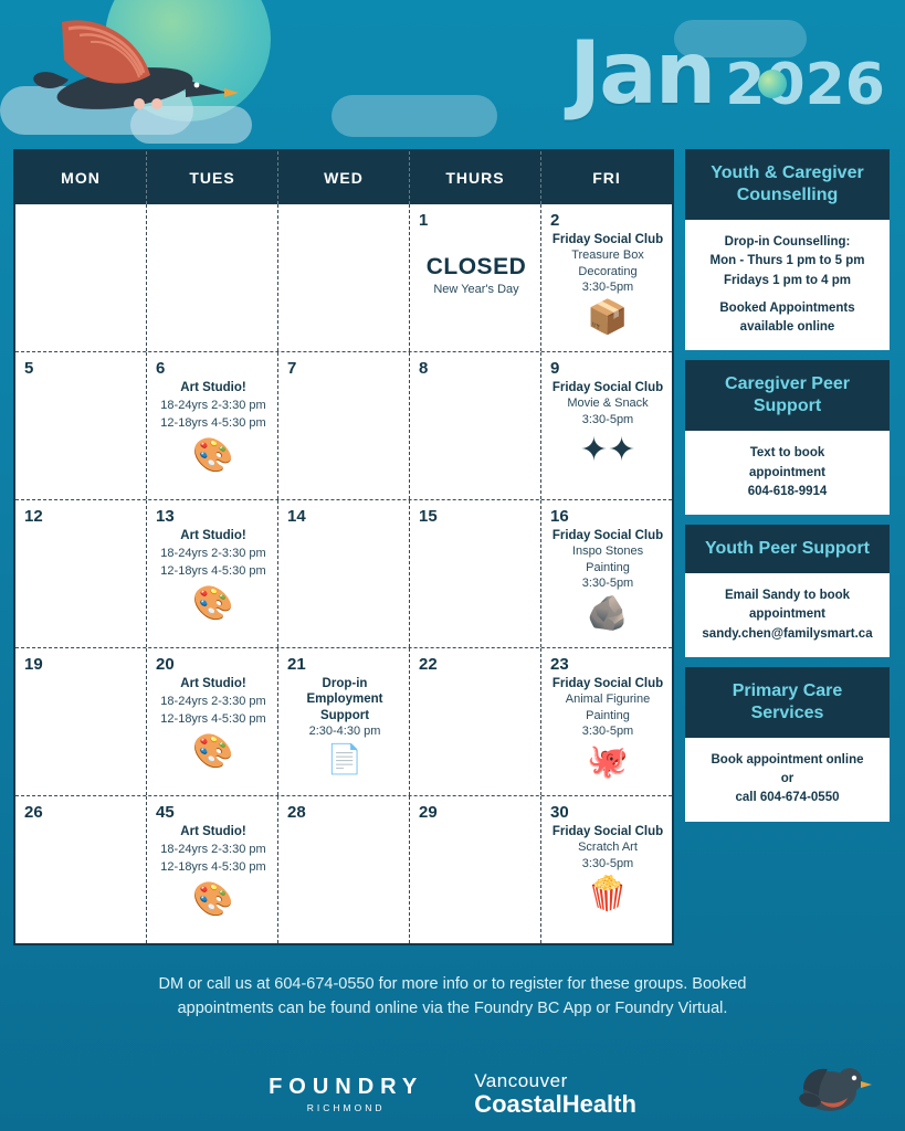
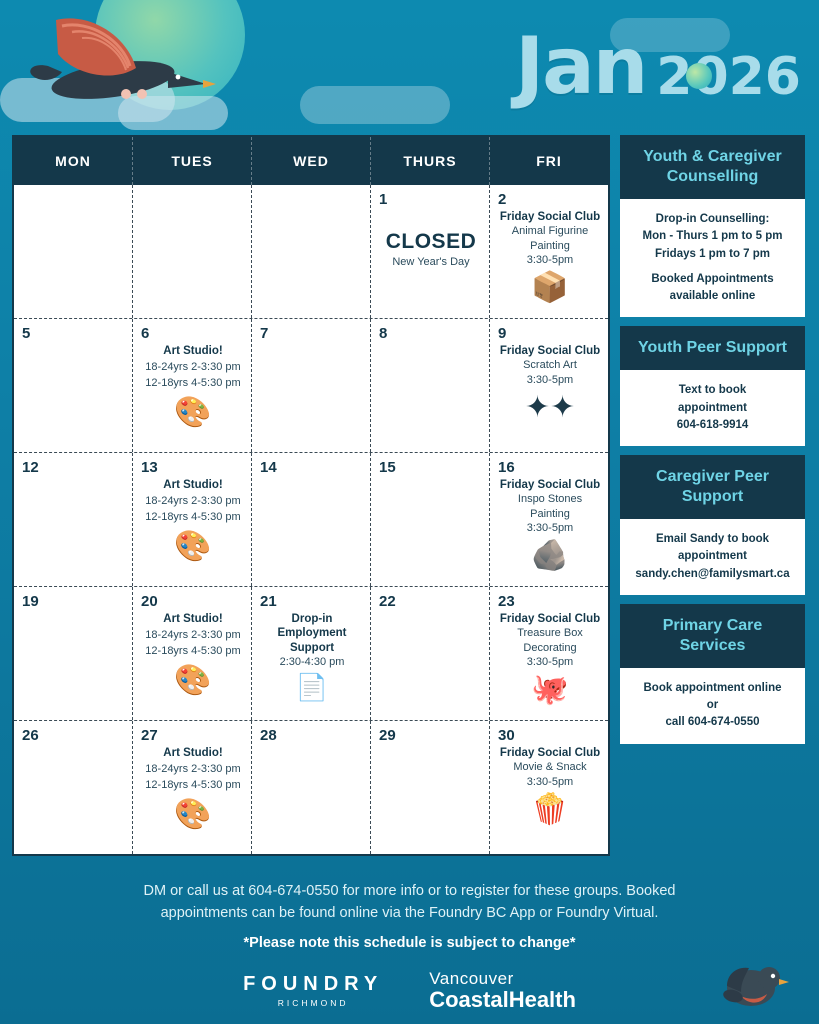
  Jan
  226
  MON
  TUES
  WED
  THURS
  FRI
  1
  CLOSED
  New Year's Day
  2
  Friday Social Club
- Treasure Box Decorating
+ Animal Figurine Painting
  3:30-5pm
  📦
  5
  6
  Art Studio!
  18-24yrs 2-3:30 pm
  12-18yrs 4-5:30 pm
  🎨
  7
  8
  9
  Friday Social Club
- Movie & Snack
+ Scratch Art
  3:30-5pm
  ✦✦
  12
  13
  Art Studio!
  18-24yrs 2-3:30 pm
  12-18yrs 4-5:30 pm
  🎨
  14
  15
  16
  Friday Social Club
  Inspo Stones Painting
  3:30-5pm
  🪨
  19
  20
  Art Studio!
  18-24yrs 2-3:30 pm
  12-18yrs 4-5:30 pm
  🎨
  21
  Drop-in Employment Support
  2:30-4:30 pm
  📄
  22
  23
  Friday Social Club
- Animal Figurine Painting
+ Treasure Box Decorating
  3:30-5pm
  🐙
  26
- 45
+ 27
  Art Studio!
  18-24yrs 2-3:30 pm
  12-18yrs 4-5:30 pm
  🎨
  28
  29
  30
  Friday Social Club
- Scratch Art
+ Movie & Snack
  3:30-5pm
  🍿
  Youth & Caregiver Counselling
  Drop-in Counselling:
  Mon - Thurs 1 pm to 5 pm
- Fridays 1 pm to 4 pm
+ Fridays 1 pm to 7 pm
  Booked Appointments
  available online
- Caregiver Peer Support
+ Youth Peer Support
  Text to book
  appointment
  604-618-9914
- Youth Peer Support
+ Caregiver Peer Support
  Email Sandy to book
  appointment
  sandy.chen@familysmart.ca
  Primary Care Services
  Book appointment online
  or
  call 604-674-0550
  DM or call us at 604-674-0550 for more info or to register for these groups. Booked
  appointments can be found online via the Foundry BC App or Foundry Virtual.
+ *Please note this schedule is subject to change*
  FOUNDRY
  RICHMOND
  Vancouver
  CoastalHealth
